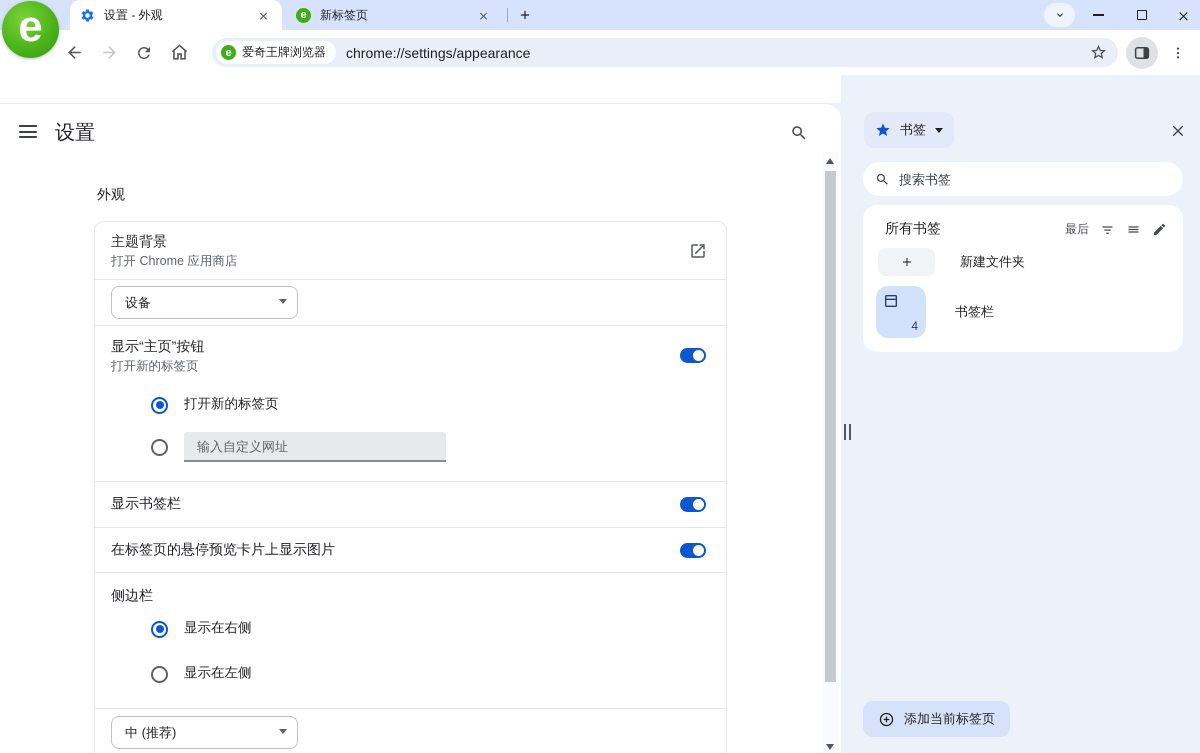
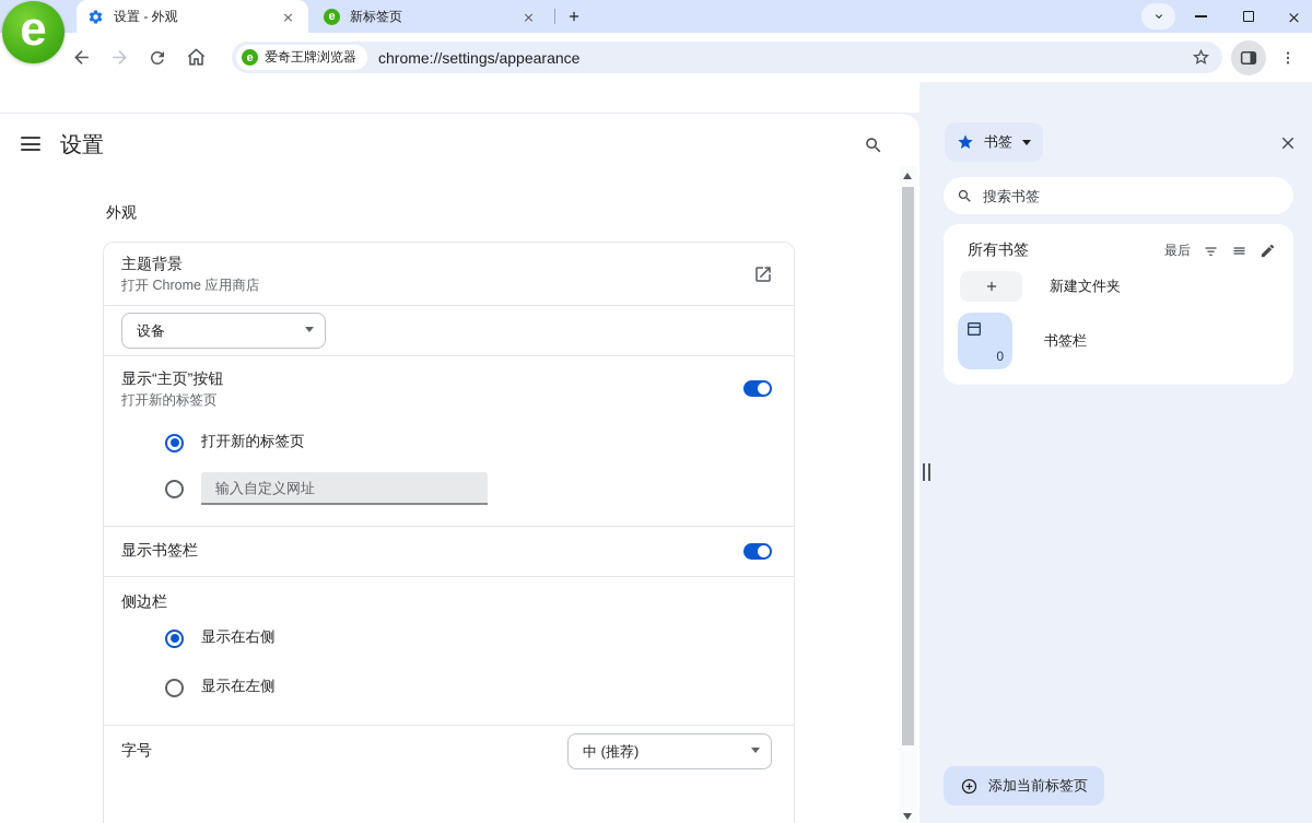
  设置 - 外观
  e
  新标签页
  e
  e
  爱奇王牌浏览器
  chrome://settings/appearance
  设置
  外观
  主题背景
  打开 Chrome 应用商店
  设备
  显示“主页”按钮
  打开新的标签页
  打开新的标签页
  输入自定义网址
  显示书签栏
- 在标签页的悬停预览卡片上显示图片
  侧边栏
  显示在右侧
  显示在左侧
+ 字号
  中 (推荐)
  书签
  搜索书签
  所有书签
  最后
  新建文件夹
- 4
+ 0
  书签栏
  添加当前标签页
